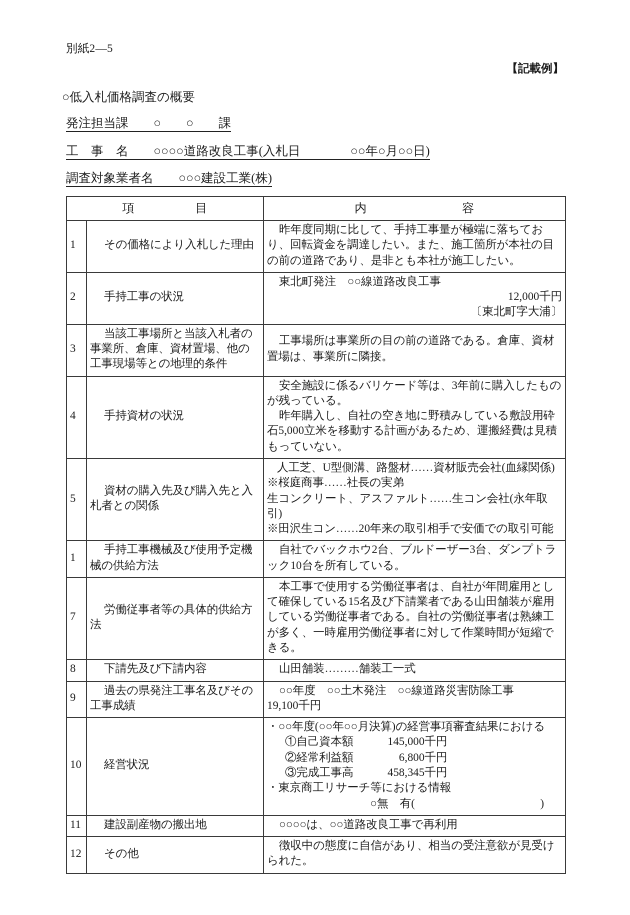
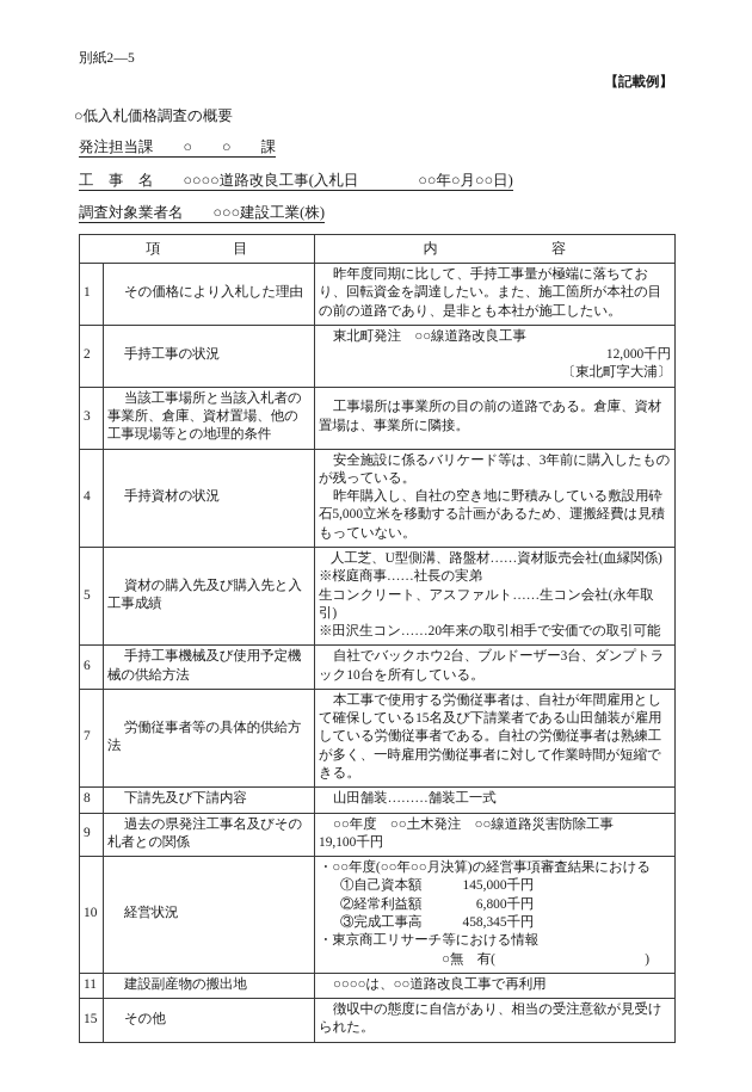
  別紙2—5
  【記載例】
  ○低入札価格調査の概要
  発注担当課 ○ ○ 課
  工 事 名 ○○○○道路改良工事(入札日 ○○年○月○○日)
  調査対象業者名 ○○○建設工業(株)
  項 目	内 容
  1	その価格により入札した理由	昨年度同期に比して、手持工事量が極端に落ちており、回転資金を調達したい。また、施工箇所が本社の目の前の道路であり、是非とも本社が施工したい。
  2	手持工事の状況	東北町発注 ○○線道路改良工事 12,000千円 〔東北町字大浦〕
  3	当該工事場所と当該入札者の 事業所、倉庫、資材置場、他の 工事現場等との地理的条件	工事場所は事業所の目の前の道路である。倉庫、資材置場は、事業所に隣接。
  4	手持資材の状況	安全施設に係るバリケード等は、3年前に購入したものが残っている。 昨年購入し、自社の空き地に野積みしている敷設用砕石5,000立米を移動する計画があるため、運搬経費は見積もっていない。
- 5	資材の購入先及び購入先と入 札者との関係	人工芝、U型側溝、路盤材……資材販売会社(血縁関係) ※桜庭商事……社長の実弟 生コンクリート、アスファルト……生コン会社(永年取引) ※田沢生コン……20年来の取引相手で安価での取引可能
+ 5	資材の購入先及び購入先と入 工事成績	人工芝、U型側溝、路盤材……資材販売会社(血縁関係) ※桜庭商事……社長の実弟 生コンクリート、アスファルト……生コン会社(永年取引) ※田沢生コン……20年来の取引相手で安価での取引可能
- 1	手持工事機械及び使用予定機 械の供給方法	自社でバックホウ2台、ブルドーザー3台、ダンプトラック10台を所有している。
+ 6	手持工事機械及び使用予定機 械の供給方法	自社でバックホウ2台、ブルドーザー3台、ダンプトラック10台を所有している。
  7	労働従事者等の具体的供給方 法	本工事で使用する労働従事者は、自社が年間雇用として確保している15名及び下請業者である山田舗装が雇用している労働従事者である。自社の労働従事者は熟練工が多く、一時雇用労働従事者に対して作業時間が短縮できる。
  8	下請先及び下請内容	山田舗装………舗装工一式
- 9	過去の県発注工事名及びその 工事成績	○○年度 ○○土木発注 ○○線道路災害防除工事 19,100千円
+ 9	過去の県発注工事名及びその 札者との関係	○○年度 ○○土木発注 ○○線道路災害防除工事 19,100千円
  10	経営状況	・○○年度(○○年○○月決算)の経営事項審査結果における ①自己資本額 145,000千円 ②経常利益額 6,800千円 ③完成工事高 458,345千円 ・東京商工リサーチ等における情報 ○無 有( )
  11	建設副産物の搬出地	○○○○は、○○道路改良工事で再利用
- 12	その他	徴収中の態度に自信があり、相当の受注意欲が見受けられた。
+ 15	その他	徴収中の態度に自信があり、相当の受注意欲が見受けられた。
